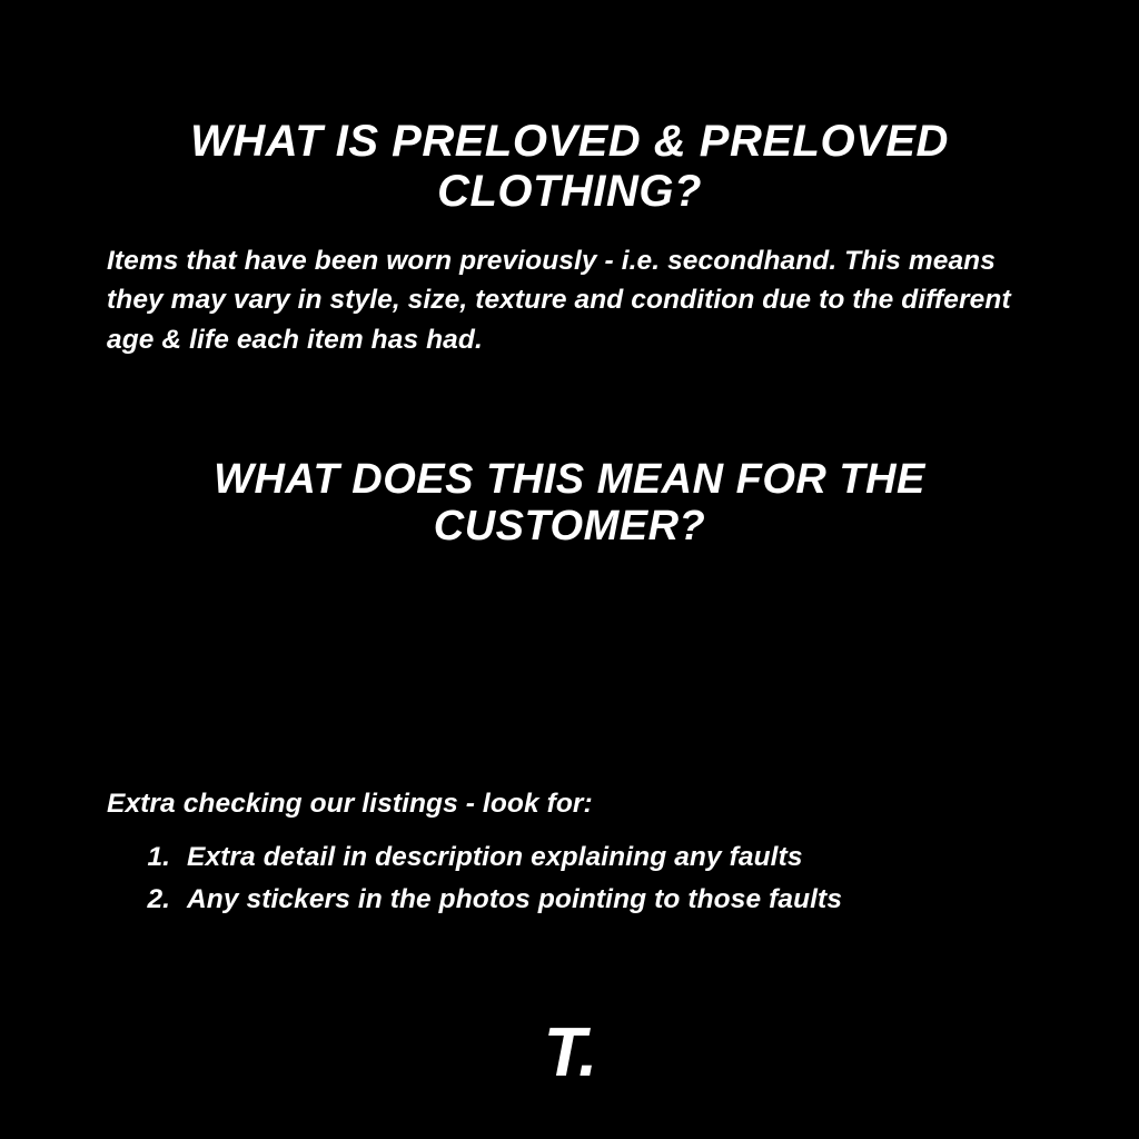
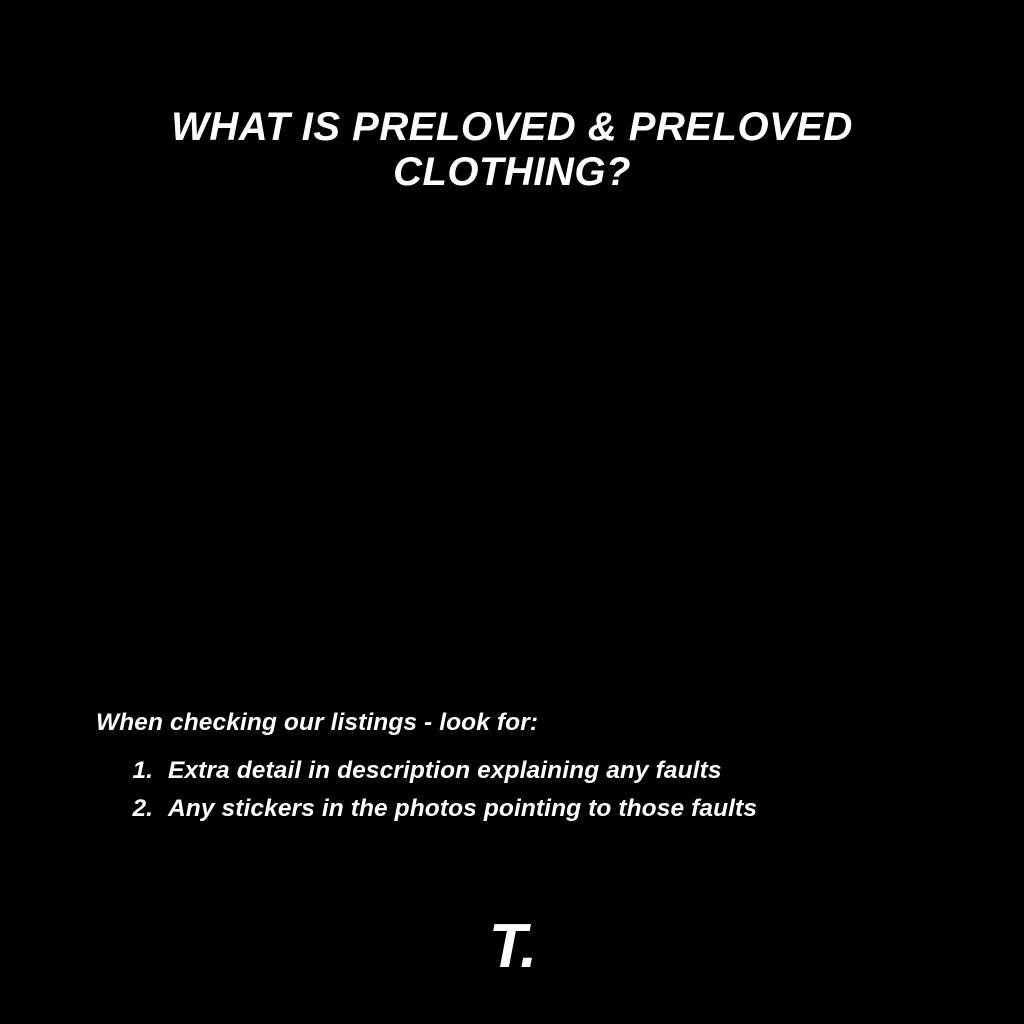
  WHAT IS PRELOVED & PRELOVED CLOTHING?
- Items that have been worn previously - i.e. secondhand. This means they may vary in style, size, texture and condition due to the different age & life each item has had.
- WHAT DOES THIS MEAN FOR THE CUSTOMER?
- Extra checking our listings - look for:
+ When checking our listings - look for:
  Extra detail in description explaining any faults
  Any stickers in the photos pointing to those faults
  T.
